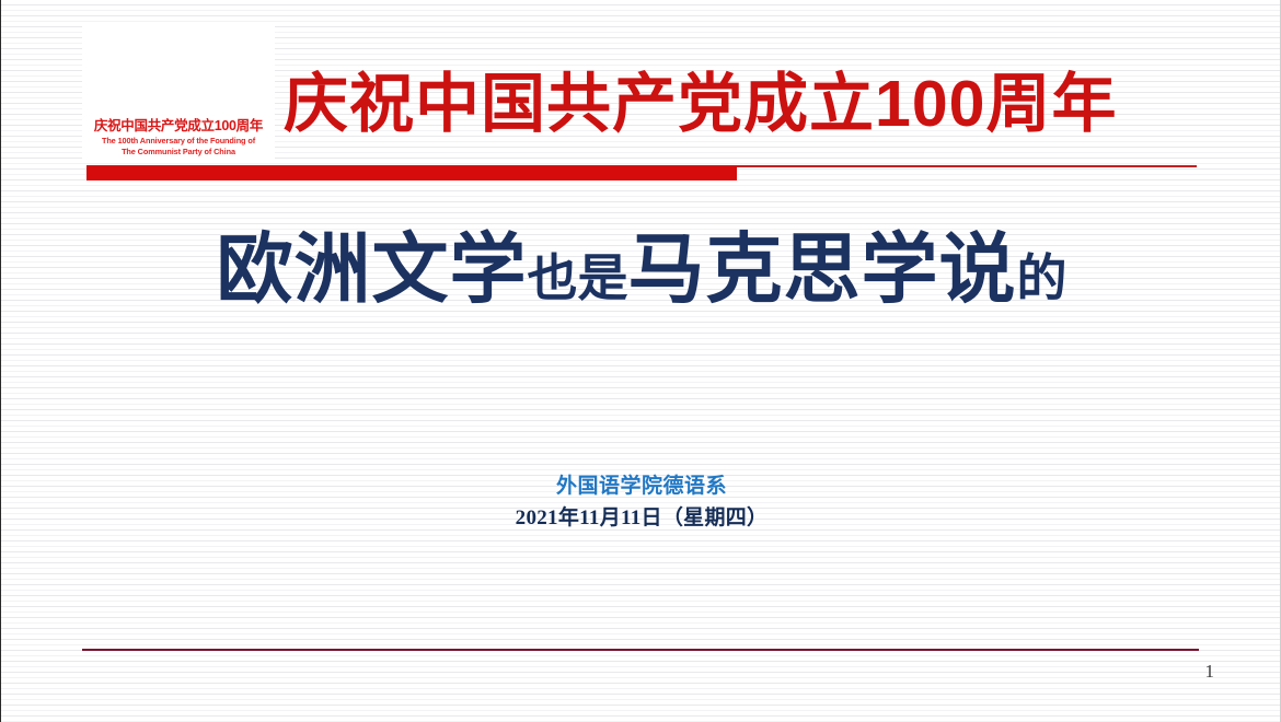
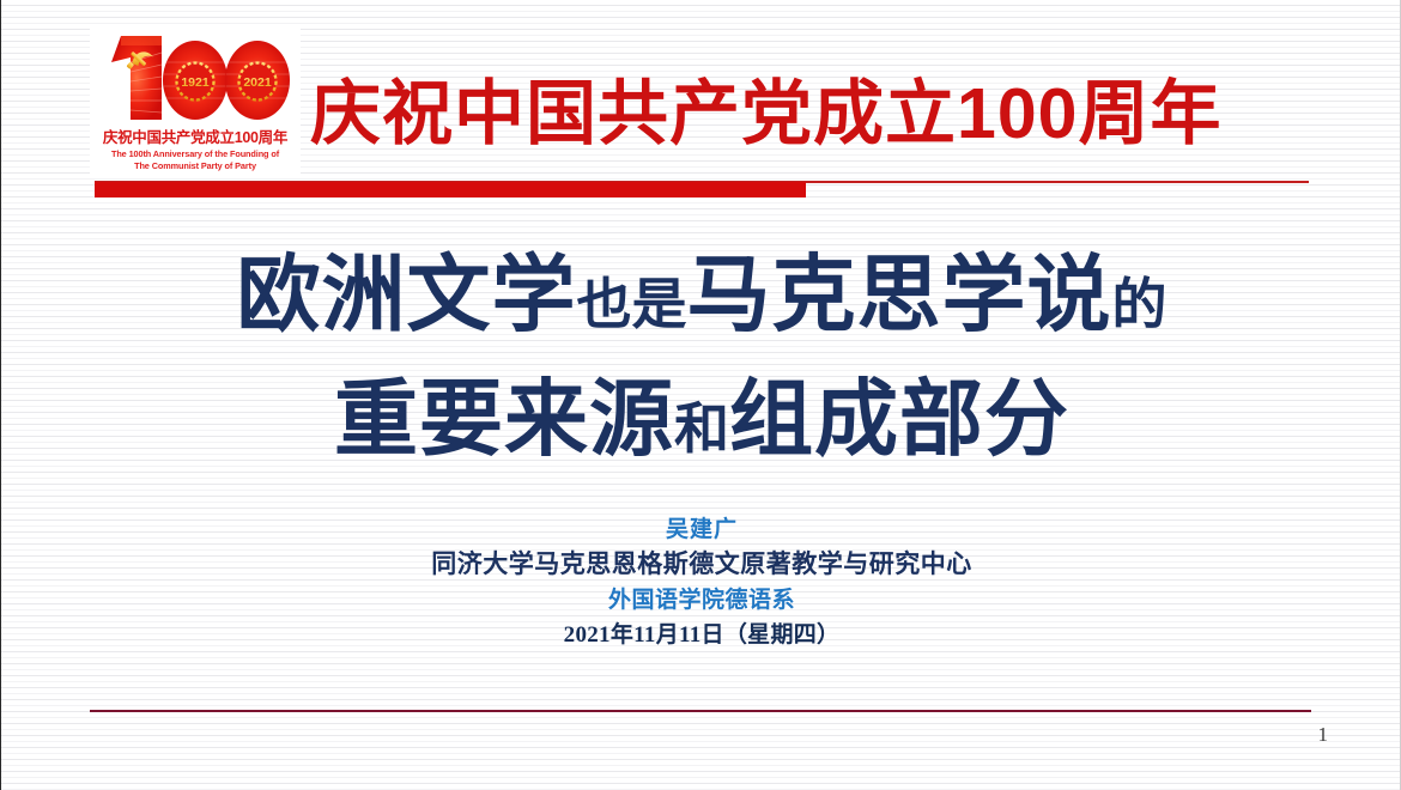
+ 1921
+ 2021
  庆祝中国共产党成立100周年
  The 100th Anniversary of the Founding of
- The Communist Party of China
+ The Communist Party of Party
  庆祝中国共产党成立100周年
  欧洲文学也是马克思学说的
+ 重要来源和组成部分
+ 吴建广
+ 同济大学马克思恩格斯德文原著教学与研究中心
  外国语学院德语系
  2021年11月11日（星期四）
  1
